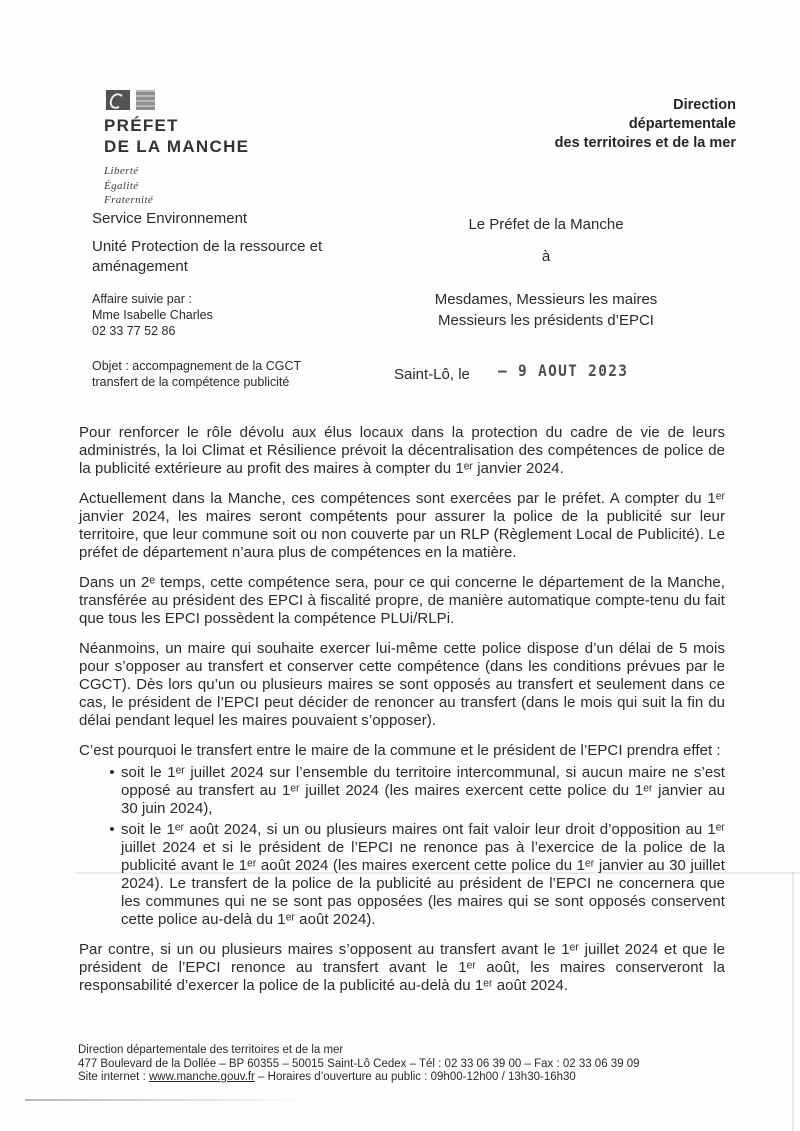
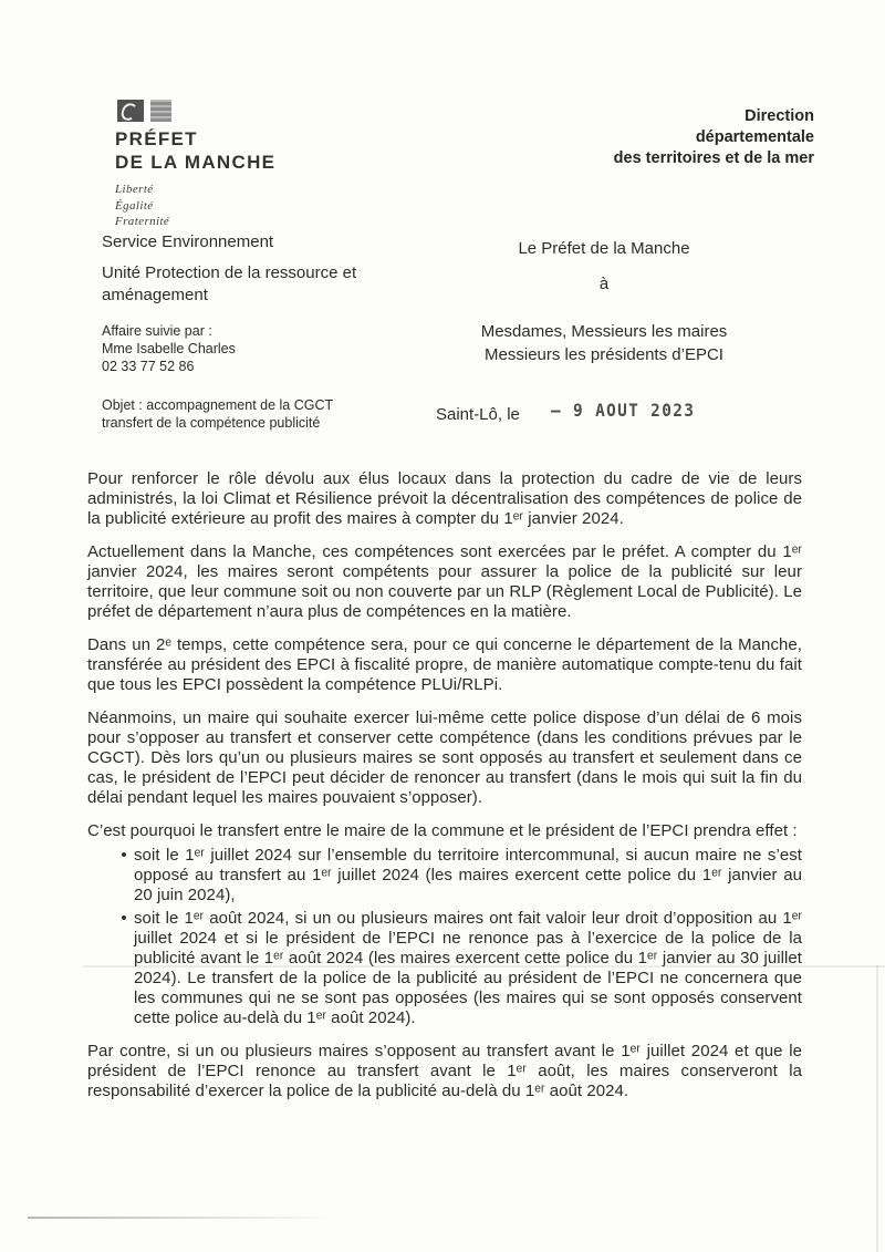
  PRÉFET
  DE LA MANCHE
  Liberté
  Égalité
  Fraternité
  Direction
  départementale
  des territoires et de la mer
  Service Environnement
  Unité Protection de la ressource et aménagement
  Affaire suivie par :
  Mme Isabelle Charles
  02 33 77 52 86
  Objet : accompagnement de la CGCT
  transfert de la compétence publicité
  Le Préfet de la Manche
  à
  Mesdames, Messieurs les maires
  Messieurs les présidents d’EPCI
  Saint-Lô, le
  – 9 AOUT 2023
  Pour renforcer le rôle dévolu aux élus locaux dans la protection du cadre de vie de leurs administrés, la loi Climat et Résilience prévoit la décentralisation des compétences de police de la publicité extérieure au profit des maires à compter du 1ᵉʳ janvier 2024.
  Actuellement dans la Manche, ces compétences sont exercées par le préfet. A compter du 1ᵉʳ janvier 2024, les maires seront compétents pour assurer la police de la publicité sur leur territoire, que leur commune soit ou non couverte par un RLP (Règlement Local de Publicité). Le préfet de département n’aura plus de compétences en la matière.
  Dans un 2ᵉ temps, cette compétence sera, pour ce qui concerne le département de la Manche, transférée au président des EPCI à fiscalité propre, de manière automatique compte-tenu du fait que tous les EPCI possèdent la compétence PLUi/RLPi.
- Néanmoins, un maire qui souhaite exercer lui-même cette police dispose d’un délai de 5 mois pour s’opposer au transfert et conserver cette compétence (dans les conditions prévues par le CGCT). Dès lors qu’un ou plusieurs maires se sont opposés au transfert et seulement dans ce cas, le président de l’EPCI peut décider de renoncer au transfert (dans le mois qui suit la fin du délai pendant lequel les maires pouvaient s’opposer).
+ Néanmoins, un maire qui souhaite exercer lui-même cette police dispose d’un délai de 6 mois pour s’opposer au transfert et conserver cette compétence (dans les conditions prévues par le CGCT). Dès lors qu’un ou plusieurs maires se sont opposés au transfert et seulement dans ce cas, le président de l’EPCI peut décider de renoncer au transfert (dans le mois qui suit la fin du délai pendant lequel les maires pouvaient s’opposer).
  C’est pourquoi le transfert entre le maire de la commune et le président de l’EPCI prendra effet :
  •
- soit le 1ᵉʳ juillet 2024 sur l’ensemble du territoire intercommunal, si aucun maire ne s’est opposé au transfert au 1ᵉʳ juillet 2024 (les maires exercent cette police du 1ᵉʳ janvier au 30 juin 2024),
+ soit le 1ᵉʳ juillet 2024 sur l’ensemble du territoire intercommunal, si aucun maire ne s’est opposé au transfert au 1ᵉʳ juillet 2024 (les maires exercent cette police du 1ᵉʳ janvier au 20 juin 2024),
  •
  soit le 1ᵉʳ août 2024, si un ou plusieurs maires ont fait valoir leur droit d’opposition au 1ᵉʳ juillet 2024 et si le président de l’EPCI ne renonce pas à l’exercice de la police de la publicité avant le 1ᵉʳ août 2024 (les maires exercent cette police du 1ᵉʳ janvier au 30 juillet 2024). Le transfert de la police de la publicité au président de l’EPCI ne concernera que les communes qui ne se sont pas opposées (les maires qui se sont opposés conservent cette police au-delà du 1ᵉʳ août 2024).
  Par contre, si un ou plusieurs maires s’opposent au transfert avant le 1ᵉʳ juillet 2024 et que le président de l’EPCI renonce au transfert avant le 1ᵉʳ août, les maires conserveront la responsabilité d’exercer la police de la publicité au-delà du 1ᵉʳ août 2024.
- Direction départementale des territoires et de la mer
- 477 Boulevard de la Dollée – BP 60355 – 50015 Saint-Lô Cedex – Tél : 02 33 06 39 00 – Fax : 02 33 06 39 09
- Site internet : www.manche.gouv.fr – Horaires d’ouverture au public : 09h00-12h00 / 13h30-16h30
